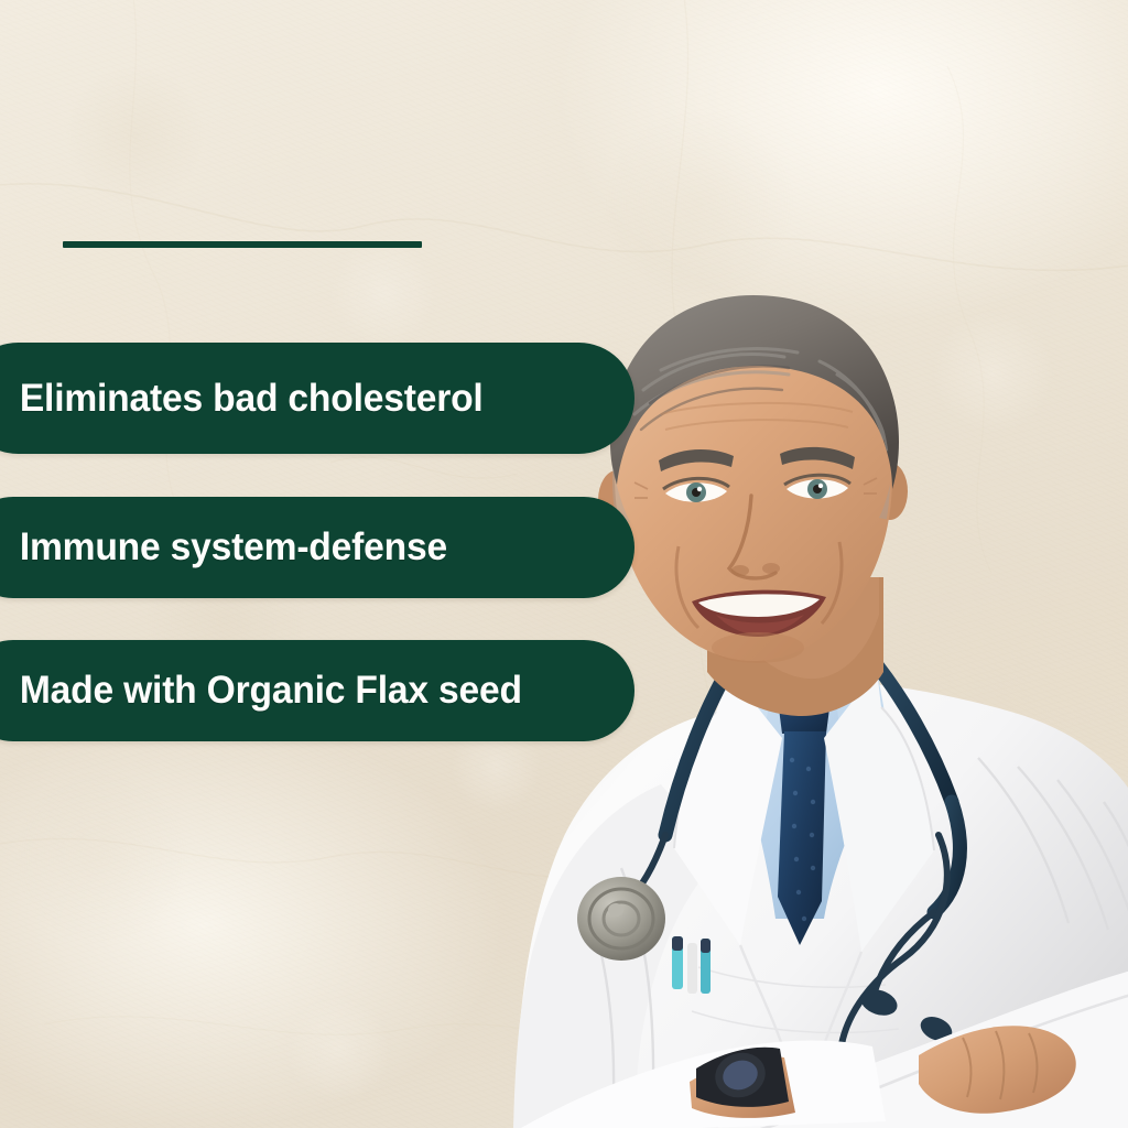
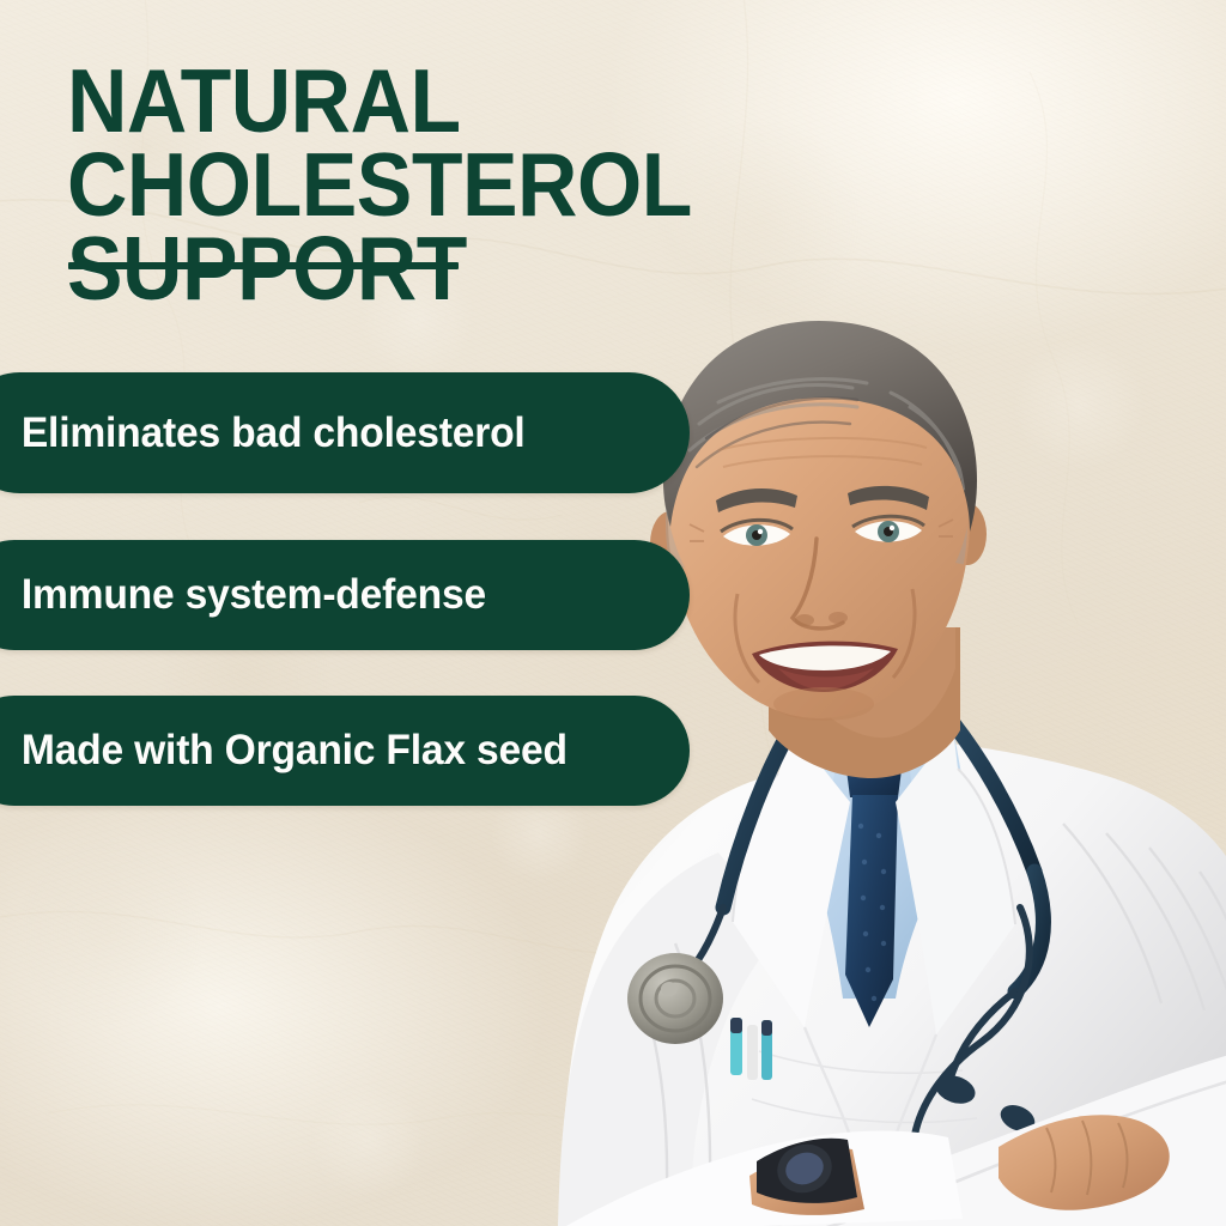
+ NATURAL CHOLESTEROL
  Eliminates bad cholesterol
  Immune system-defense
  Made with Organic Flax seed
